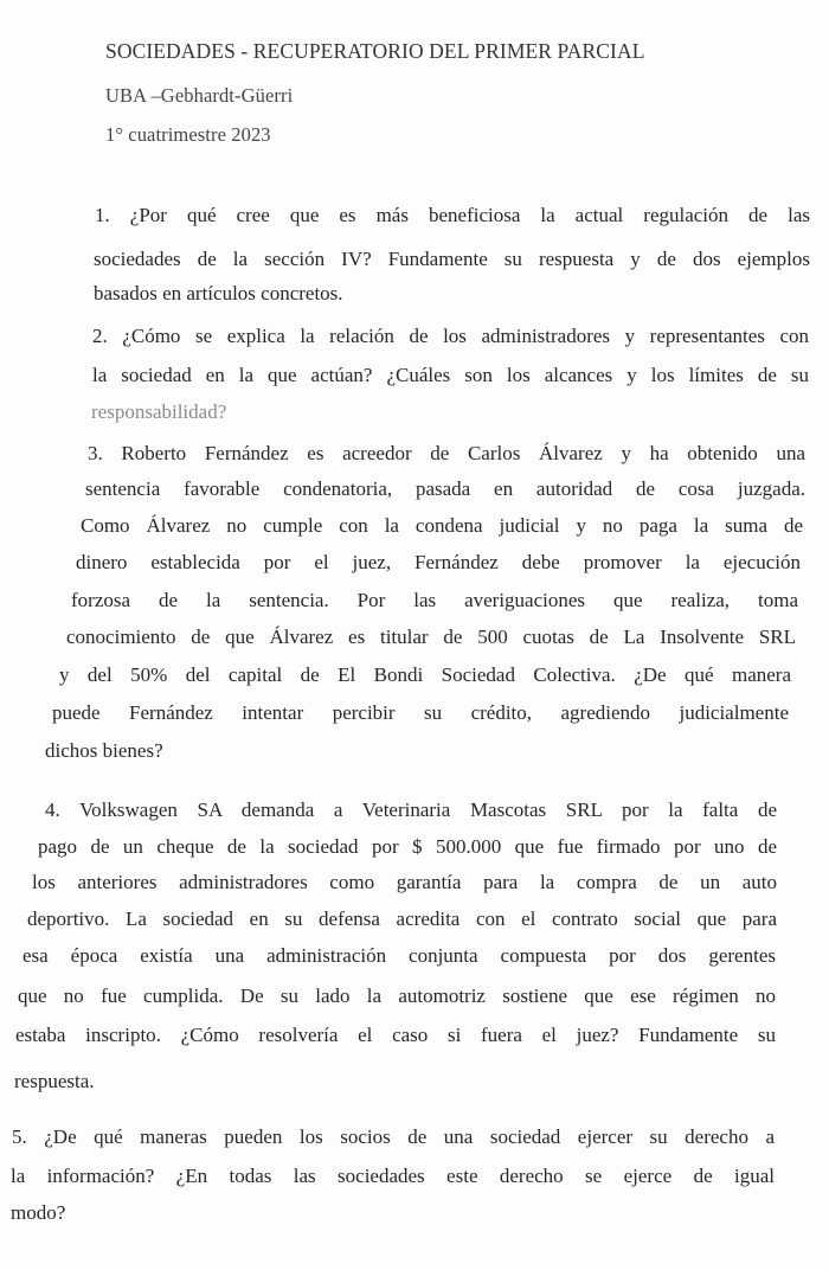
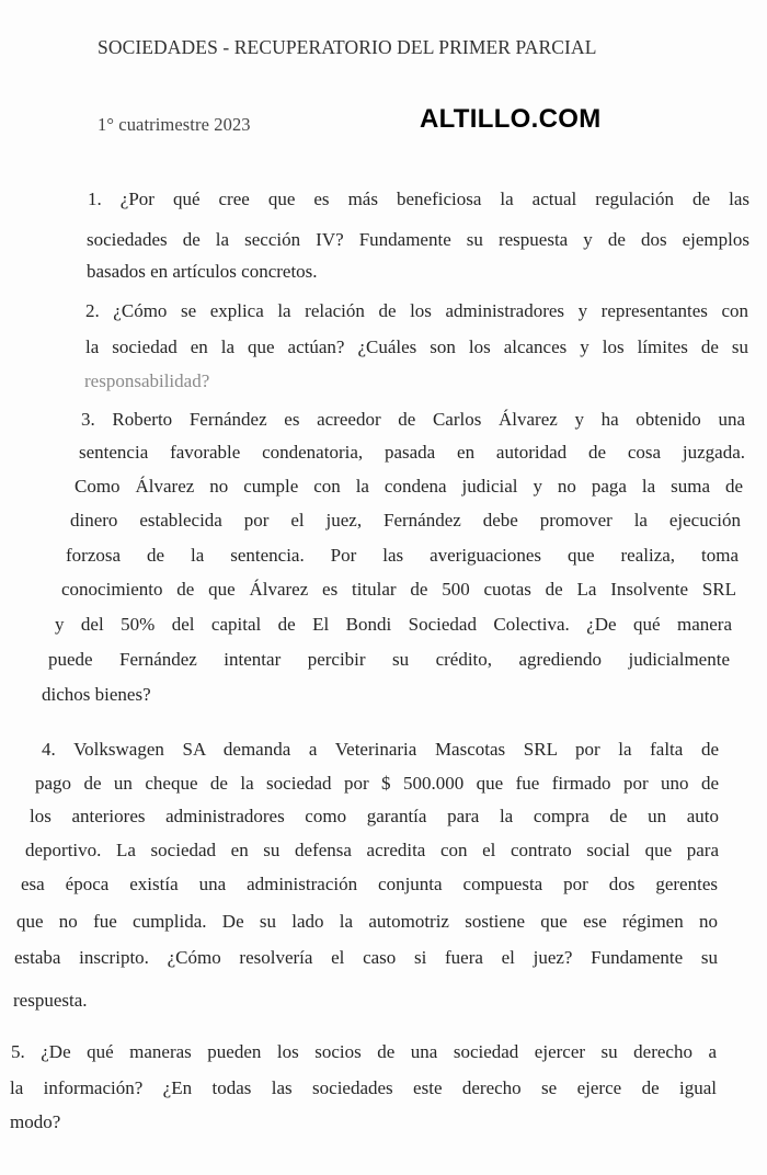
  SOCIEDADES - RECUPERATORIO DEL PRIMER PARCIAL
- UBA –Gebhardt-Güerri
  1° cuatrimestre 2023
+ ALTILLO.COM
  1. ¿Por qué cree que es más beneficiosa la actual regulación de las
  sociedades de la sección IV? Fundamente su respuesta y de dos ejemplos
  basados en artículos concretos.
  2. ¿Cómo se explica la relación de los administradores y representantes con
  la sociedad en la que actúan? ¿Cuáles son los alcances y los límites de su
  responsabilidad?
  3. Roberto Fernández es acreedor de Carlos Álvarez y ha obtenido una
  sentencia favorable condenatoria, pasada en autoridad de cosa juzgada.
  Como Álvarez no cumple con la condena judicial y no paga la suma de
  dinero establecida por el juez, Fernández debe promover la ejecución
  forzosa de la sentencia. Por las averiguaciones que realiza, toma
  conocimiento de que Álvarez es titular de 500 cuotas de La Insolvente SRL
  y del 50% del capital de El Bondi Sociedad Colectiva. ¿De qué manera
  puede Fernández intentar percibir su crédito, agrediendo judicialmente
  dichos bienes?
  4. Volkswagen SA demanda a Veterinaria Mascotas SRL por la falta de
  pago de un cheque de la sociedad por $ 500.000 que fue firmado por uno de
  los anteriores administradores como garantía para la compra de un auto
  deportivo. La sociedad en su defensa acredita con el contrato social que para
  esa época existía una administración conjunta compuesta por dos gerentes
  que no fue cumplida. De su lado la automotriz sostiene que ese régimen no
  estaba inscripto. ¿Cómo resolvería el caso si fuera el juez? Fundamente su
  respuesta.
  5. ¿De qué maneras pueden los socios de una sociedad ejercer su derecho a
  la información? ¿En todas las sociedades este derecho se ejerce de igual
  modo?
